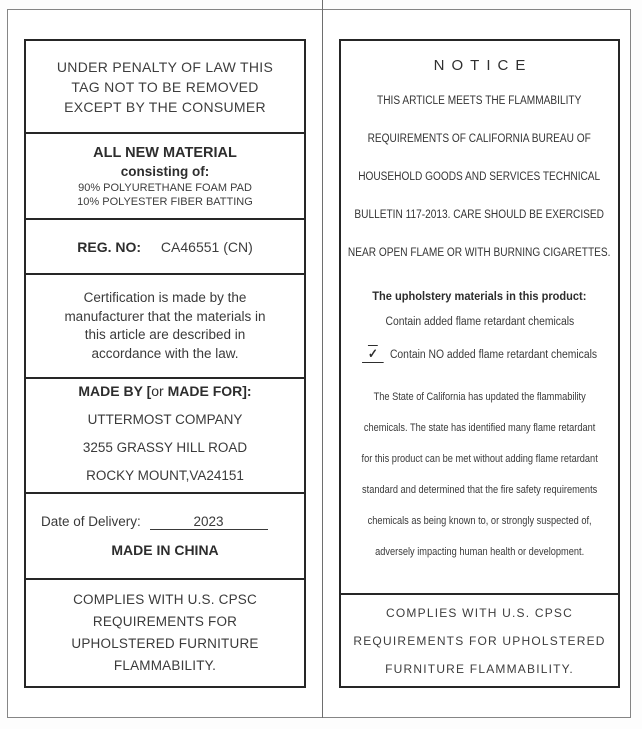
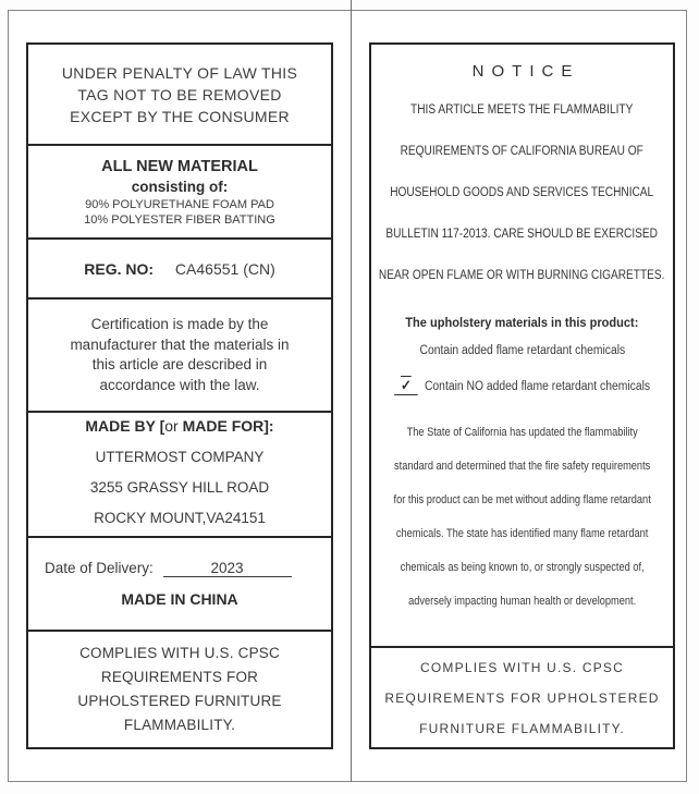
  UNDER PENALTY OF LAW THIS
  TAG NOT TO BE REMOVED
  EXCEPT BY THE CONSUMER
  ALL NEW MATERIAL
  consisting of:
  90% POLYURETHANE FOAM PAD
  10% POLYESTER FIBER BATTING
  REG. NO: CA46551 (CN)
  Certification is made by the
  manufacturer that the materials in
  this article are described in
  accordance with the law.
  MADE BY [or MADE FOR]:
  UTTERMOST COMPANY
  3255 GRASSY HILL ROAD
  ROCKY MOUNT,VA24151
  Date of Delivery: 2023
  MADE IN CHINA
  COMPLIES WITH U.S. CPSC
  REQUIREMENTS FOR
  UPHOLSTERED FURNITURE
  FLAMMABILITY.
  NOTICE
  THIS ARTICLE MEETS THE FLAMMABILITY
  REQUIREMENTS OF CALIFORNIA BUREAU OF
  HOUSEHOLD GOODS AND SERVICES TECHNICAL
  BULLETIN 117-2013. CARE SHOULD BE EXERCISED
  NEAR OPEN FLAME OR WITH BURNING CIGARETTES.
  The upholstery materials in this product:
  Contain added flame retardant chemicals
  ✓ Contain NO added flame retardant chemicals
  The State of California has updated the flammability
- chemicals. The state has identified many flame retardant
+ standard and determined that the fire safety requirements
  for this product can be met without adding flame retardant
- standard and determined that the fire safety requirements
+ chemicals. The state has identified many flame retardant
  chemicals as being known to, or strongly suspected of,
  adversely impacting human health or development.
  COMPLIES WITH U.S. CPSC
  REQUIREMENTS FOR UPHOLSTERED
  FURNITURE FLAMMABILITY.
